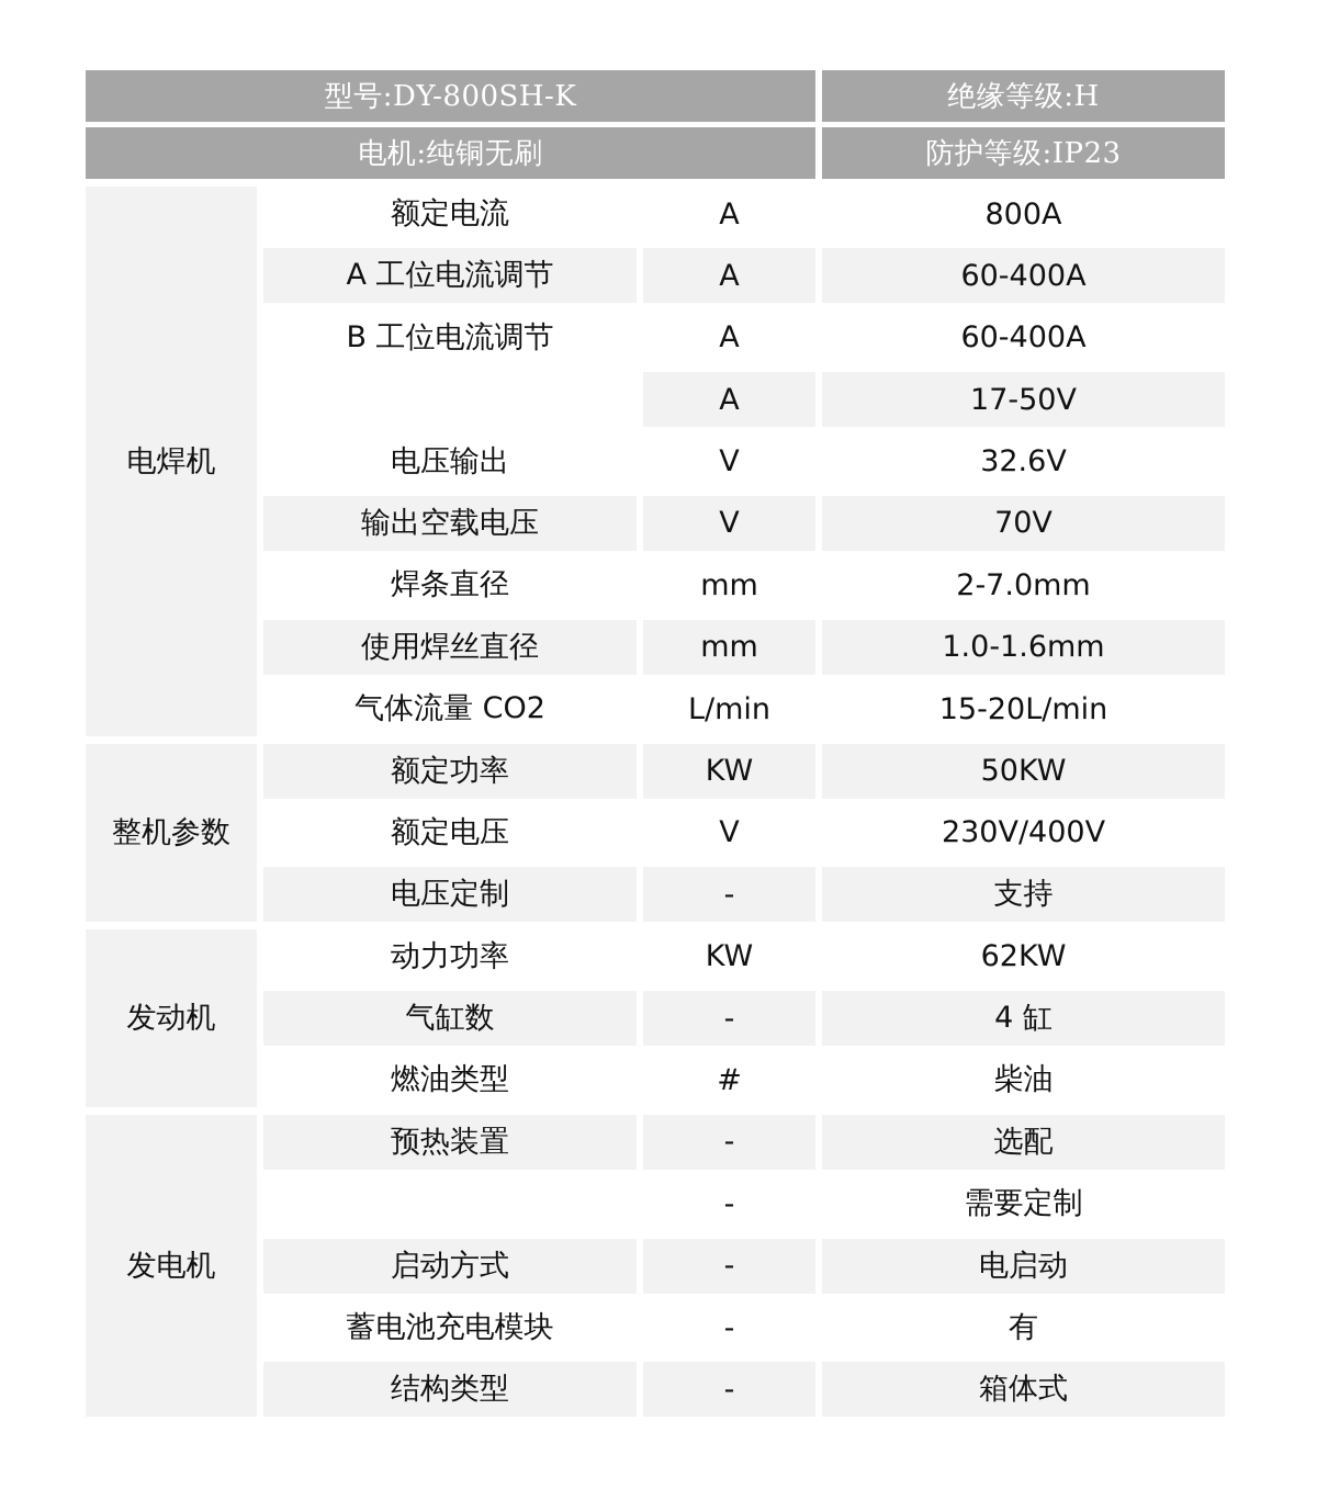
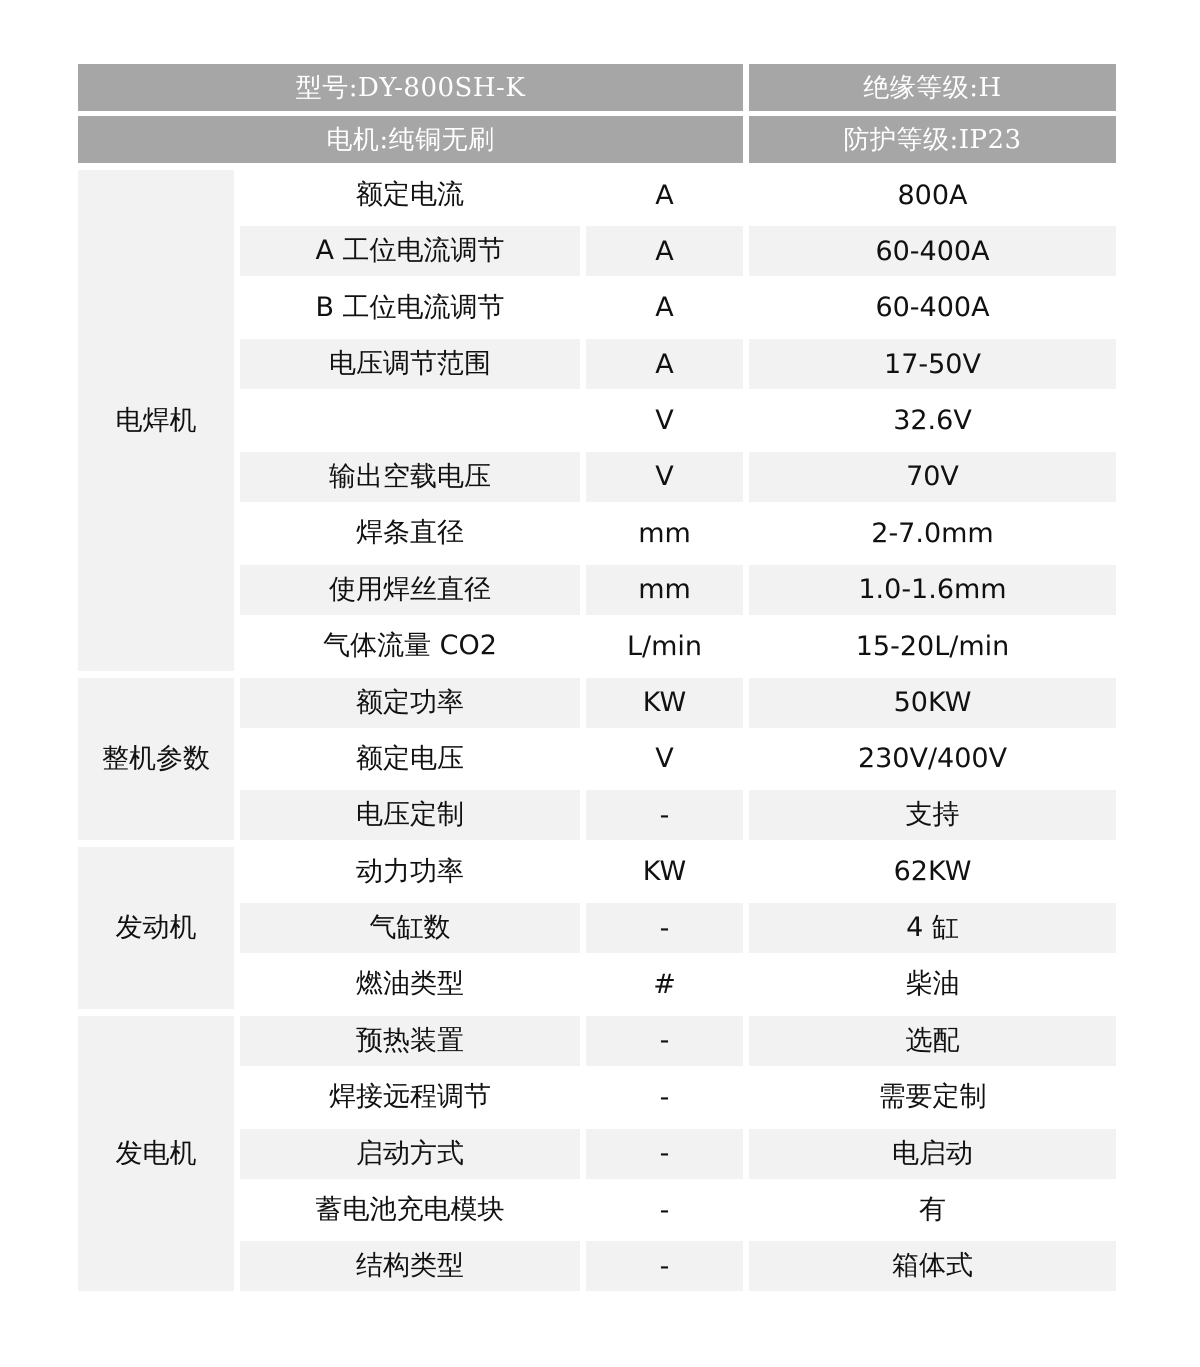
  型号:DY-800SH-K
  绝缘等级:H
  电机:纯铜无刷
  防护等级:IP23
  电焊机
  额定电流
  A
  800A
  A 工位电流调节
  A
  60-400A
  B 工位电流调节
  A
  60-400A
+ 电压调节范围
  A
  17-50V
- 电压输出
  V
  32.6V
  输出空载电压
  V
  70V
  焊条直径
  mm
  2-7.0mm
  使用焊丝直径
  mm
  1.0-1.6mm
  气体流量 CO2
  L/min
  15-20L/min
  整机参数
  额定功率
  KW
  50KW
  额定电压
  V
  230V/400V
  电压定制
  -
  支持
  发动机
  动力功率
  KW
  62KW
  气缸数
  -
  4 缸
  燃油类型
  #
  柴油
  发电机
  预热装置
  -
  选配
+ 焊接远程调节
  -
  需要定制
  启动方式
  -
  电启动
  蓄电池充电模块
  -
  有
  结构类型
  -
  箱体式
